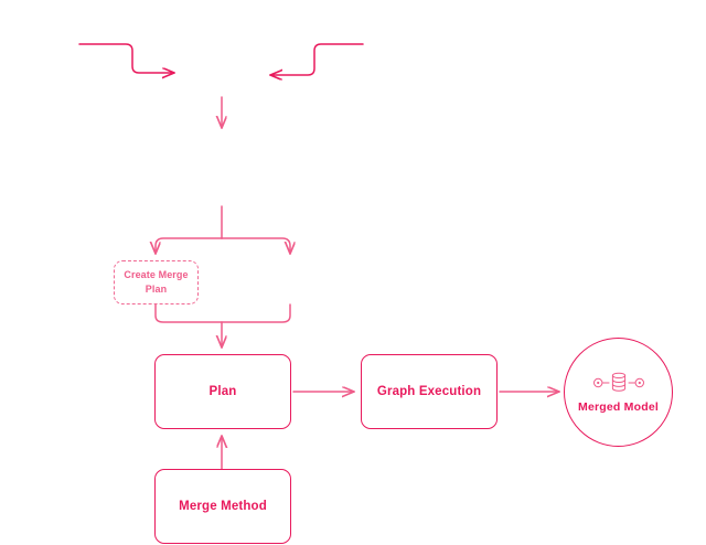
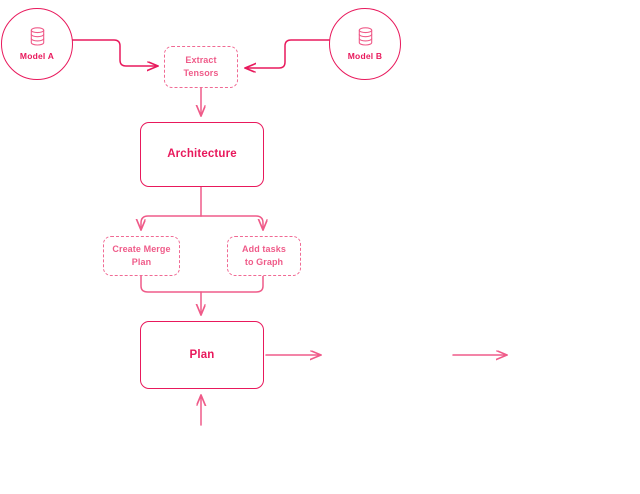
+ Model A
+ Model B
+ Extract
+ Tensors
+ Architecture
  Create Merge
  Plan
+ Add tasks
+ to Graph
  Plan
- Graph Execution
- Merged Model
- Merge Method
